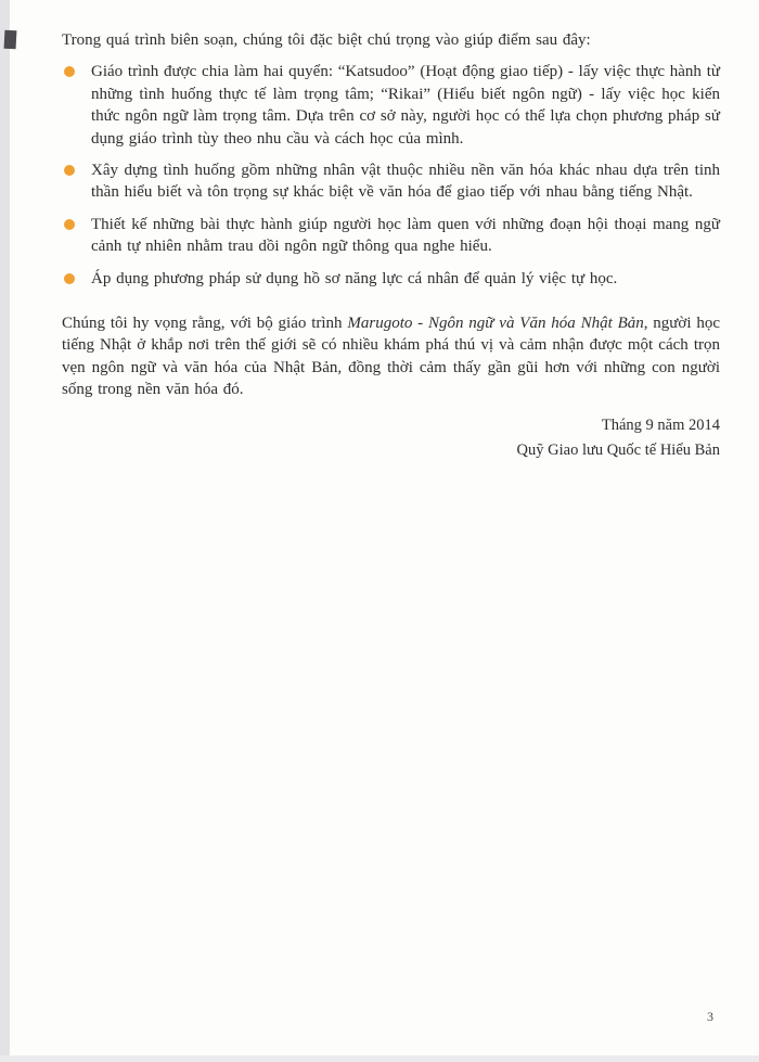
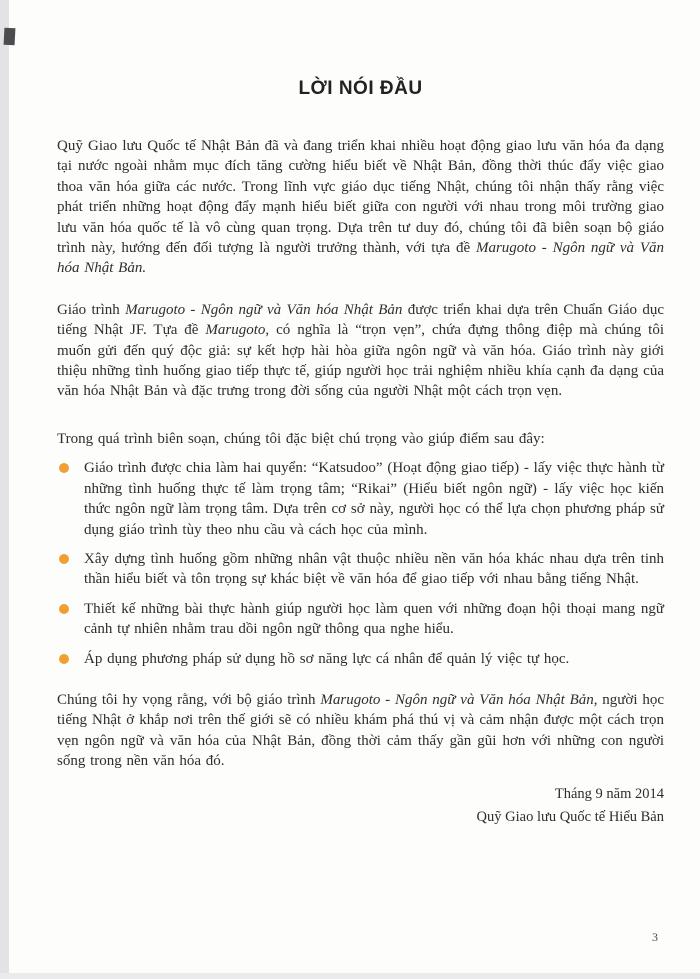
+ LỜI NÓI ĐẦU
+ Quỹ Giao lưu Quốc tế Nhật Bản đã và đang triển khai nhiều hoạt động giao lưu văn hóa đa dạng tại nước ngoài nhằm mục đích tăng cường hiểu biết về Nhật Bản, đồng thời thúc đẩy việc giao thoa văn hóa giữa các nước. Trong lĩnh vực giáo dục tiếng Nhật, chúng tôi nhận thấy rằng việc phát triển những hoạt động đẩy mạnh hiểu biết giữa con người với nhau trong môi trường giao lưu văn hóa quốc tế là vô cùng quan trọng. Dựa trên tư duy đó, chúng tôi đã biên soạn bộ giáo trình này, hướng đến đối tượng là người trưởng thành, với tựa đề Marugoto - Ngôn ngữ và Văn hóa Nhật Bản.
+ Giáo trình Marugoto - Ngôn ngữ và Văn hóa Nhật Bản được triển khai dựa trên Chuẩn Giáo dục tiếng Nhật JF. Tựa đề Marugoto, có nghĩa là “trọn vẹn”, chứa đựng thông điệp mà chúng tôi muốn gửi đến quý độc giả: sự kết hợp hài hòa giữa ngôn ngữ và văn hóa. Giáo trình này giới thiệu những tình huống giao tiếp thực tế, giúp người học trải nghiệm nhiều khía cạnh đa dạng của văn hóa Nhật Bản và đặc trưng trong đời sống của người Nhật một cách trọn vẹn.
  Trong quá trình biên soạn, chúng tôi đặc biệt chú trọng vào giúp điểm sau đây:
  Giáo trình được chia làm hai quyển: “Katsudoo” (Hoạt động giao tiếp) - lấy việc thực hành từ những tình huống thực tế làm trọng tâm; “Rikai” (Hiểu biết ngôn ngữ) - lấy việc học kiến thức ngôn ngữ làm trọng tâm. Dựa trên cơ sở này, người học có thể lựa chọn phương pháp sử dụng giáo trình tùy theo nhu cầu và cách học của mình.
  Xây dựng tình huống gồm những nhân vật thuộc nhiều nền văn hóa khác nhau dựa trên tinh thần hiểu biết và tôn trọng sự khác biệt về văn hóa để giao tiếp với nhau bằng tiếng Nhật.
  Thiết kế những bài thực hành giúp người học làm quen với những đoạn hội thoại mang ngữ cảnh tự nhiên nhằm trau dồi ngôn ngữ thông qua nghe hiểu.
  Áp dụng phương pháp sử dụng hồ sơ năng lực cá nhân để quản lý việc tự học.
  Chúng tôi hy vọng rằng, với bộ giáo trình Marugoto - Ngôn ngữ và Văn hóa Nhật Bản, người học tiếng Nhật ở khắp nơi trên thế giới sẽ có nhiều khám phá thú vị và cảm nhận được một cách trọn vẹn ngôn ngữ và văn hóa của Nhật Bản, đồng thời cảm thấy gần gũi hơn với những con người sống trong nền văn hóa đó.
  Tháng 9 năm 2014
  Quỹ Giao lưu Quốc tế Hiểu Bản
  3
